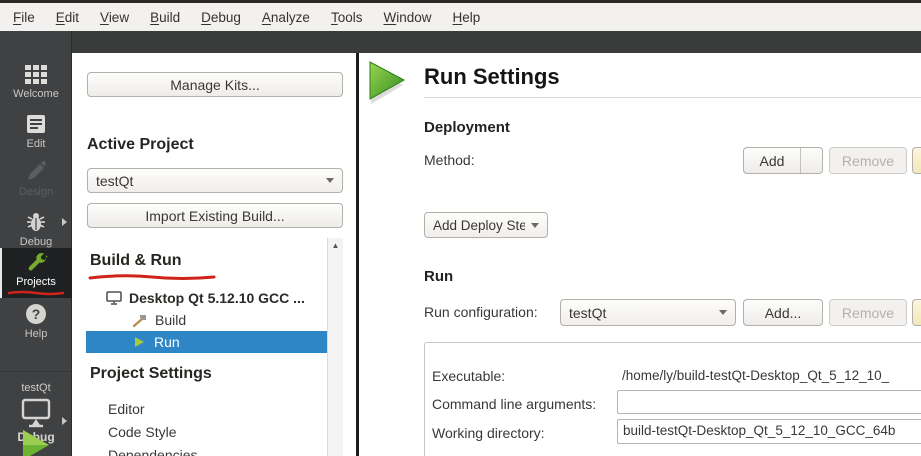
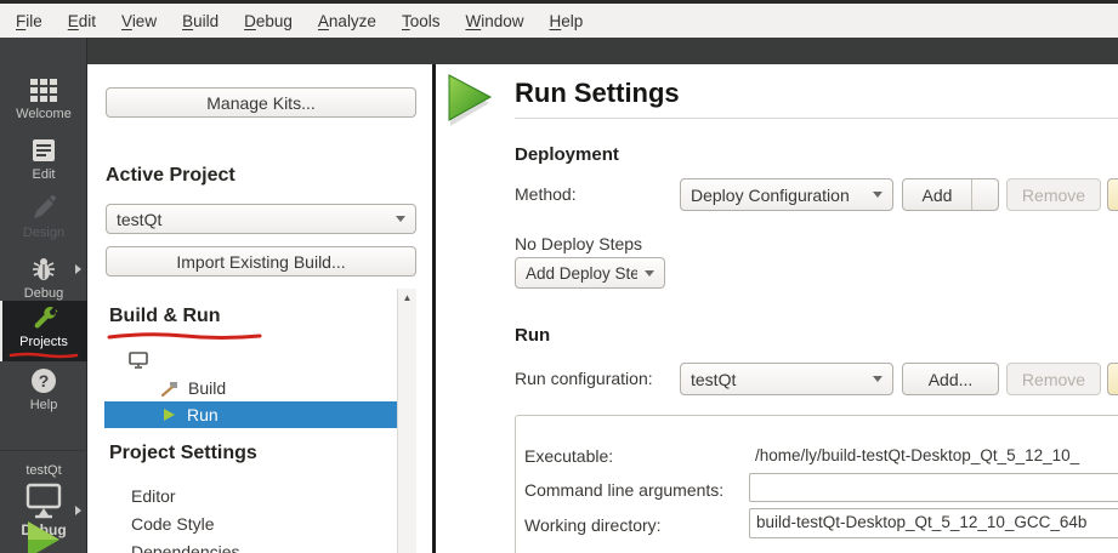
  File
  Edit
  View
  Build
  Debug
  Analyze
  Tools
  Window
  Help
  Welcome
  Edit
  Design
  Debug
  Projects
  ?
  Help
  testQt
  Dbug
  Manage Kits...
  Active Project
  testQt
  Import Existing Build...
  Build & Run
- Desktop Qt 5.12.10 GCC ...
  Build
  Run
  Project Settings
  Editor
  Code Style
  Dependencies
  ▲
  Run Settings
  Deployment
  Method:
+ Deploy Configuration
  Add
  Remove
+ No Deploy Steps
  Add Deploy Ste
  Run
  Run configuration:
  testQt
  Add...
  Remove
  Executable:
  /home/ly/build-testQt-Desktop_Qt_5_12_10_
  Command line arguments:
  Working directory:
  build-testQt-Desktop_Qt_5_12_10_GCC_64b
